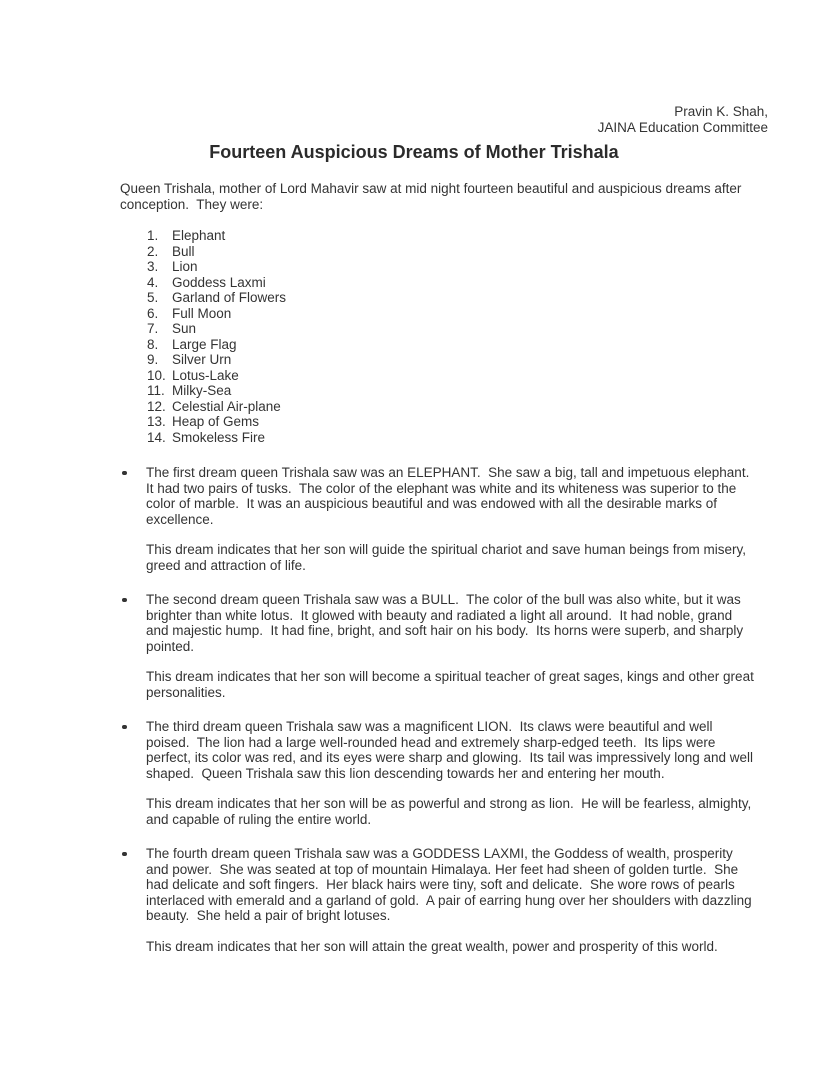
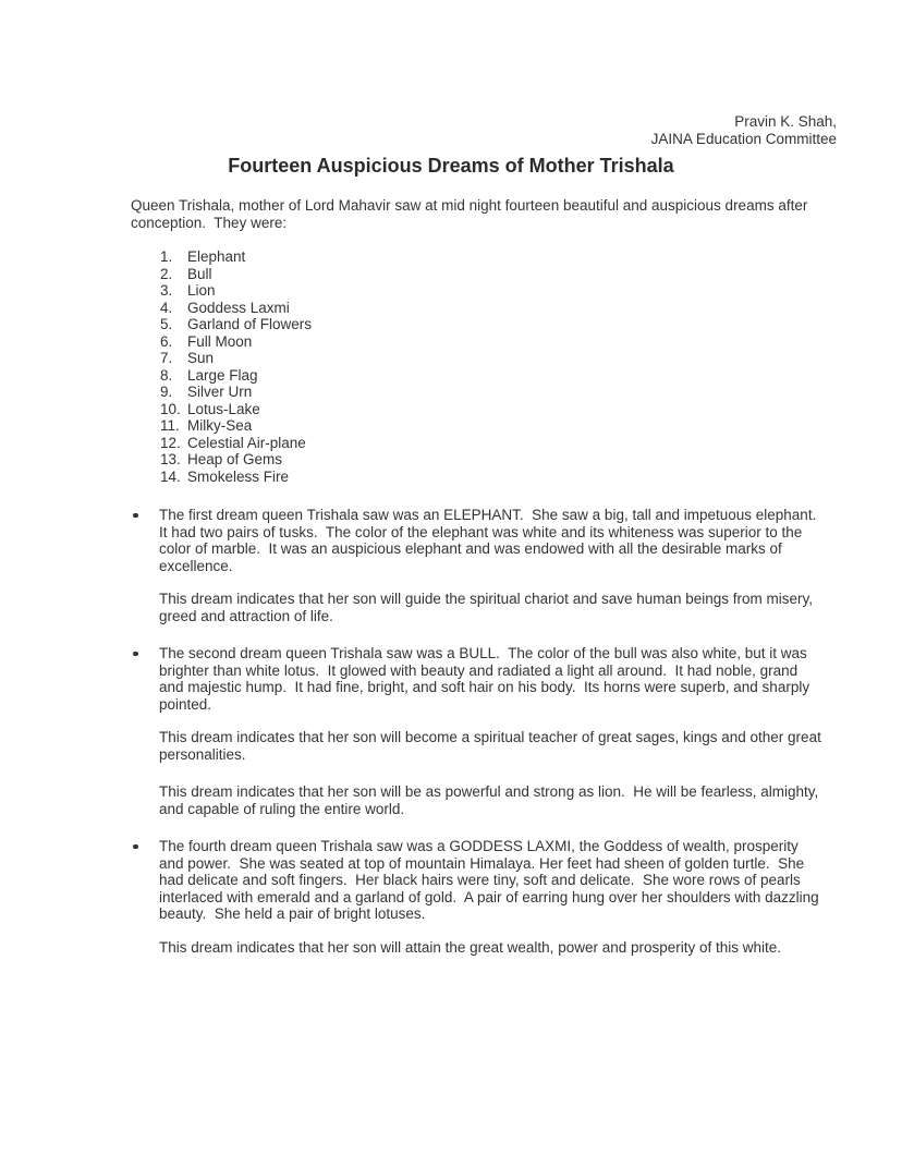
  Pravin K. Shah,
  JAINA Education Committee
  Fourteen Auspicious Dreams of Mother Trishala
  Queen Trishala, mother of Lord Mahavir saw at mid night fourteen beautiful and auspicious dreams after conception. They were:
  1.
  Elephant
  2.
  Bull
  3.
  Lion
  4.
  Goddess Laxmi
  5.
  Garland of Flowers
  6.
  Full Moon
  7.
  Sun
  8.
  Large Flag
  9.
  Silver Urn
  10.
  Lotus-Lake
  11.
  Milky-Sea
  12.
  Celestial Air-plane
  13.
  Heap of Gems
  14.
  Smokeless Fire
- The first dream queen Trishala saw was an ELEPHANT. She saw a big, tall and impetuous elephant. It had two pairs of tusks. The color of the elephant was white and its whiteness was superior to the color of marble. It was an auspicious beautiful and was endowed with all the desirable marks of excellence.
+ The first dream queen Trishala saw was an ELEPHANT. She saw a big, tall and impetuous elephant. It had two pairs of tusks. The color of the elephant was white and its whiteness was superior to the color of marble. It was an auspicious elephant and was endowed with all the desirable marks of excellence.
  This dream indicates that her son will guide the spiritual chariot and save human beings from misery, greed and attraction of life.
  The second dream queen Trishala saw was a BULL. The color of the bull was also white, but it was brighter than white lotus. It glowed with beauty and radiated a light all around. It had noble, grand and majestic hump. It had fine, bright, and soft hair on his body. Its horns were superb, and sharply pointed.
  This dream indicates that her son will become a spiritual teacher of great sages, kings and other great personalities.
- The third dream queen Trishala saw was a magnificent LION. Its claws were beautiful and well poised. The lion had a large well-rounded head and extremely sharp-edged teeth. Its lips were perfect, its color was red, and its eyes were sharp and glowing. Its tail was impressively long and well shaped. Queen Trishala saw this lion descending towards her and entering her mouth.
  This dream indicates that her son will be as powerful and strong as lion. He will be fearless, almighty, and capable of ruling the entire world.
  The fourth dream queen Trishala saw was a GODDESS LAXMI, the Goddess of wealth, prosperity and power. She was seated at top of mountain Himalaya. Her feet had sheen of golden turtle. She had delicate and soft fingers. Her black hairs were tiny, soft and delicate. She wore rows of pearls interlaced with emerald and a garland of gold. A pair of earring hung over her shoulders with dazzling beauty. She held a pair of bright lotuses.
- This dream indicates that her son will attain the great wealth, power and prosperity of this world.
+ This dream indicates that her son will attain the great wealth, power and prosperity of this white.
